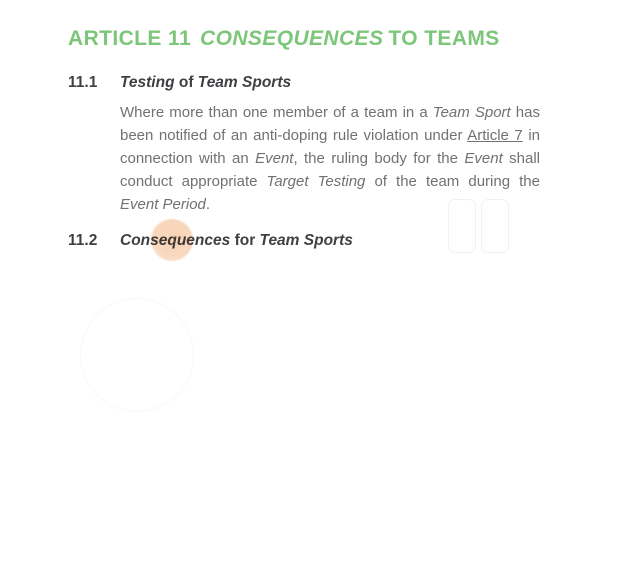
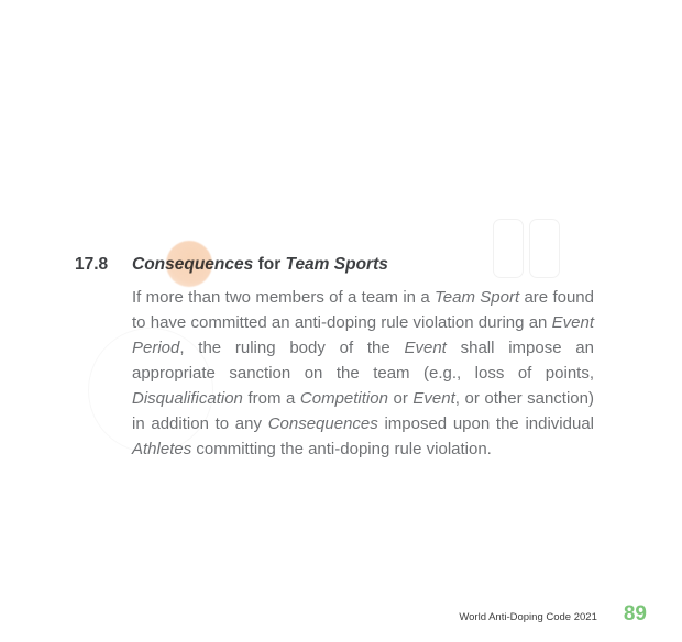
- ARTICLE 11 CONSEQUENCES TO TEAMS
- 11.1
- Testing of Team Sports
- Where more than one member of a team in a Team Sport has been notified of an anti-doping rule violation under Article 7 in connection with an Event, the ruling body for the Event shall conduct appropriate Target Testing of the team during the Event Period.
- 11.2
+ 17.8
  Connces for Team Sports
+ If more than two members of a team in a Team Sport are found to have committed an anti-doping rule violation during an Event Period, the ruling body of the Event shall impose an appropriate sanction on the team (e.g., loss of points, Disqualification from a Competition or Event, or other sanction) in addition to any Consequences imposed upon the individual Athletes committing the anti-doping rule violation.
+ World Anti-Doping Code 2021
+ 89
